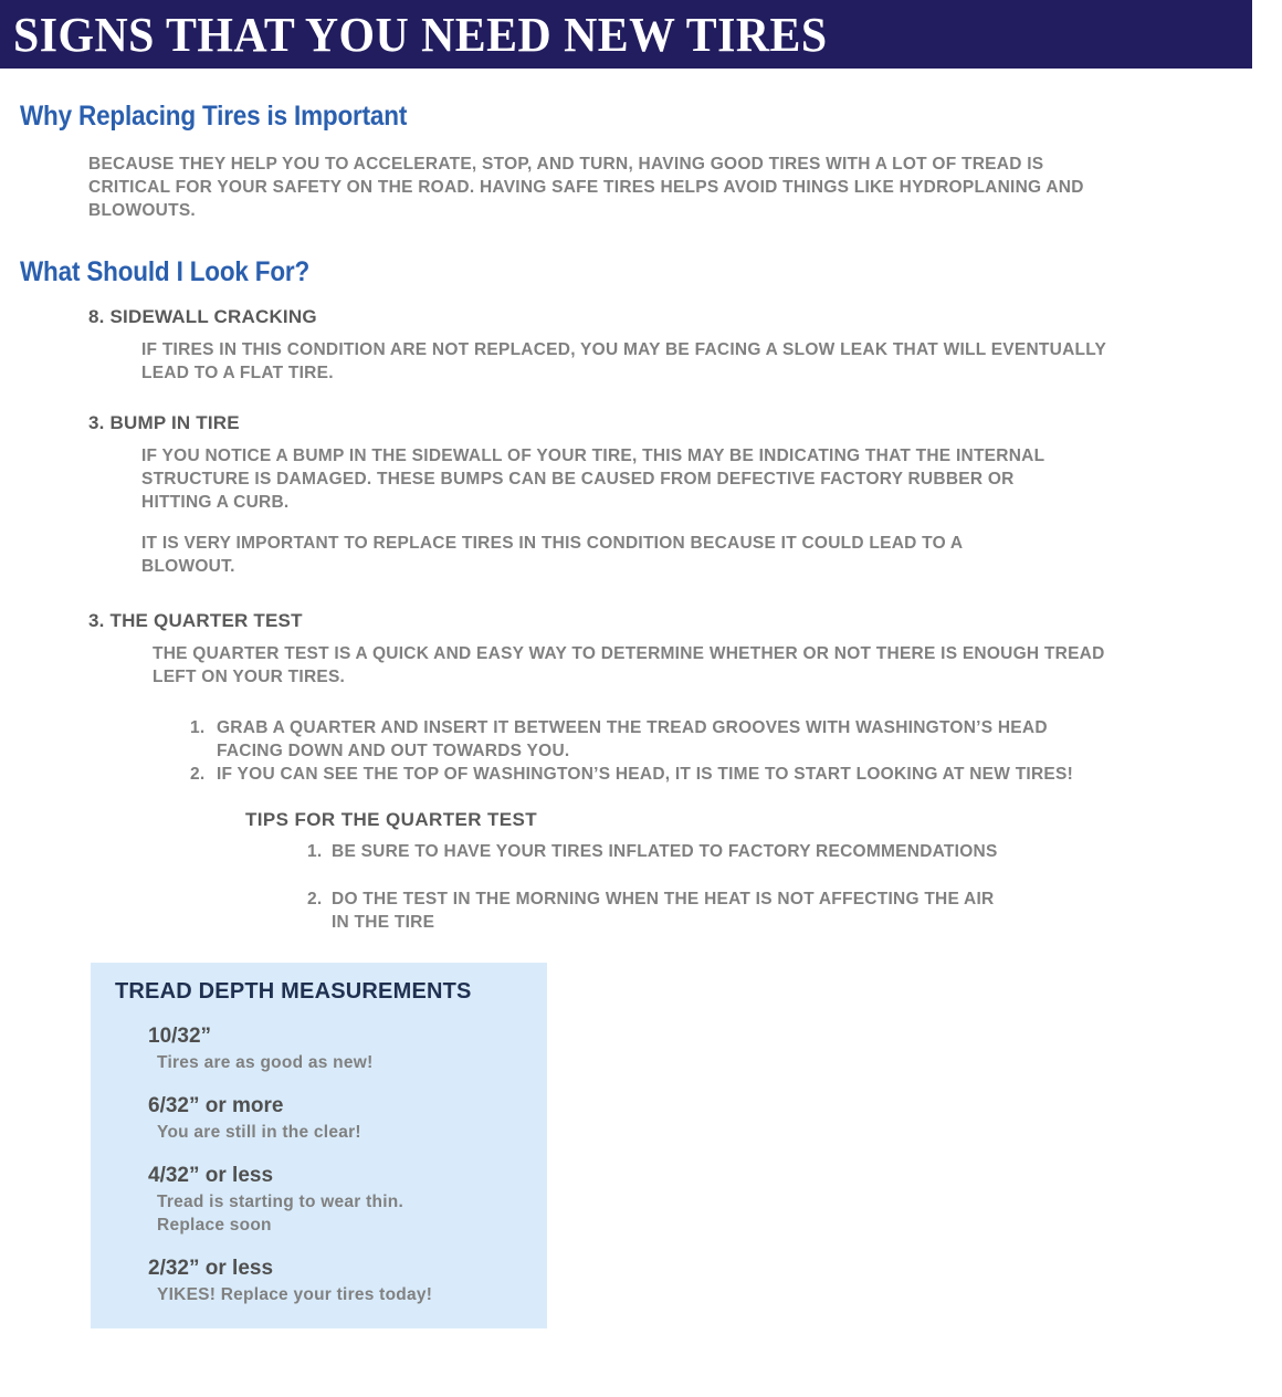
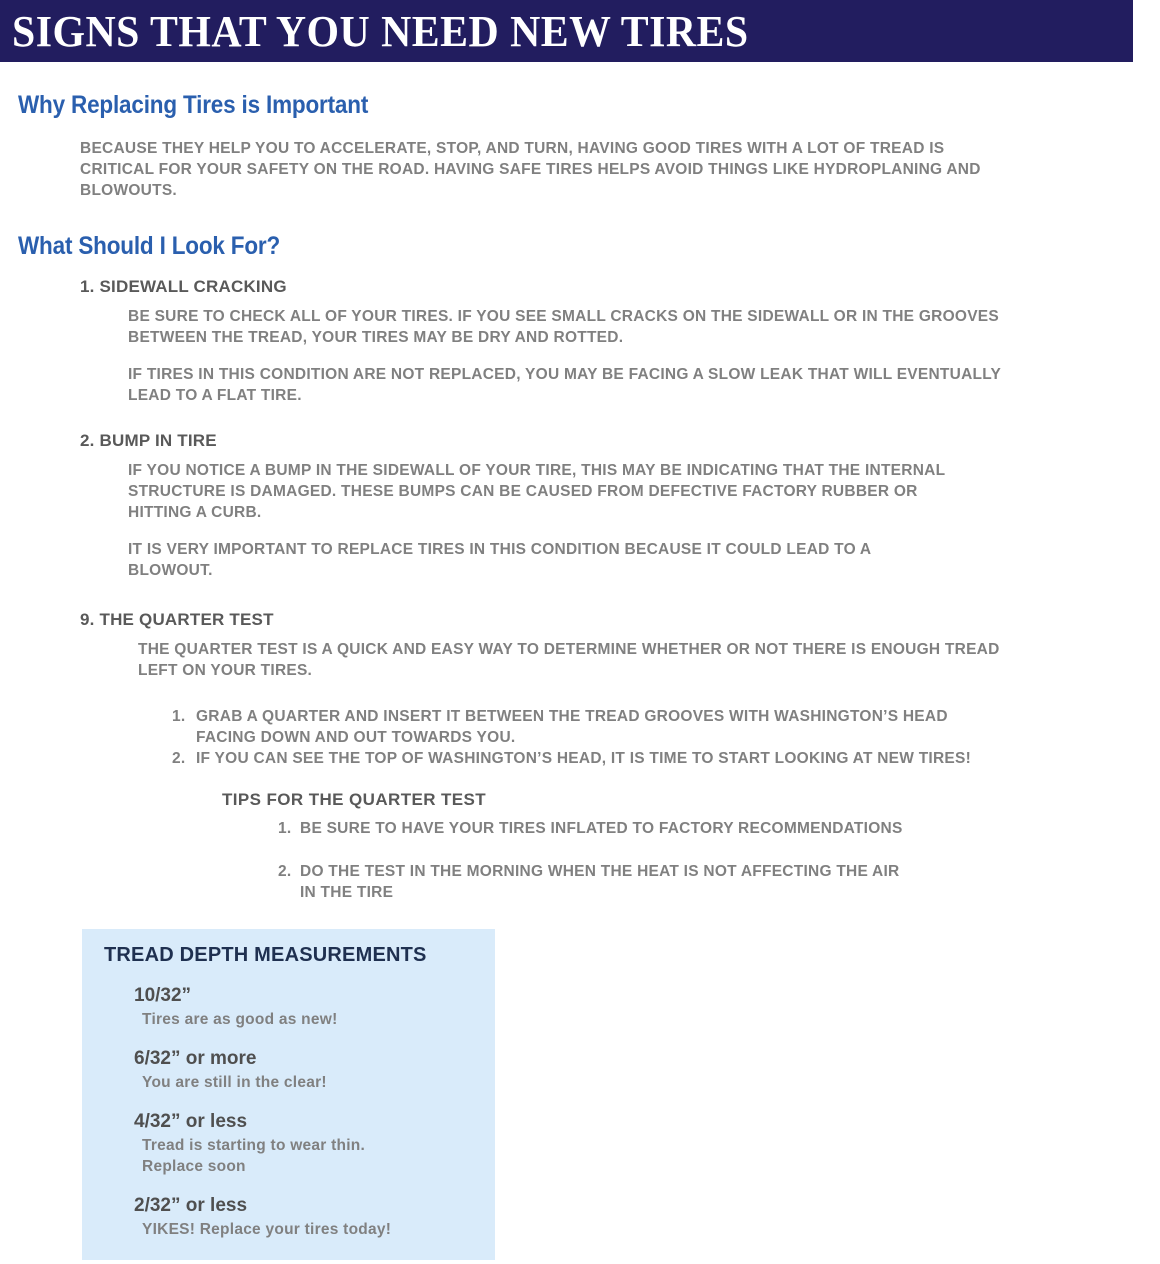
  SIGNS THAT YOU NEED NEW TIRES
  Why Replacing Tires is Important
  BECAUSE THEY HELP YOU TO ACCELERATE, STOP, AND TURN, HAVING GOOD TIRES WITH A LOT OF TREAD IS
  CRITICAL FOR YOUR SAFETY ON THE ROAD. HAVING SAFE TIRES HELPS AVOID THINGS LIKE HYDROPLANING AND
  BLOWOUTS.
  What Should I Look For?
- 8. SIDEWALL CRACKING
+ 1. SIDEWALL CRACKING
+ BE SURE TO CHECK ALL OF YOUR TIRES. IF YOU SEE SMALL CRACKS ON THE SIDEWALL OR IN THE GROOVES
+ BETWEEN THE TREAD, YOUR TIRES MAY BE DRY AND ROTTED.
  IF TIRES IN THIS CONDITION ARE NOT REPLACED, YOU MAY BE FACING A SLOW LEAK THAT WILL EVENTUALLY
  LEAD TO A FLAT TIRE.
- 3. BUMP IN TIRE
+ 2. BUMP IN TIRE
  IF YOU NOTICE A BUMP IN THE SIDEWALL OF YOUR TIRE, THIS MAY BE INDICATING THAT THE INTERNAL
  STRUCTURE IS DAMAGED. THESE BUMPS CAN BE CAUSED FROM DEFECTIVE FACTORY RUBBER OR
  HITTING A CURB.
  IT IS VERY IMPORTANT TO REPLACE TIRES IN THIS CONDITION BECAUSE IT COULD LEAD TO A
  BLOWOUT.
- 3. THE QUARTER TEST
+ 9. THE QUARTER TEST
  THE QUARTER TEST IS A QUICK AND EASY WAY TO DETERMINE WHETHER OR NOT THERE IS ENOUGH TREAD
  LEFT ON YOUR TIRES.
  1.
  GRAB A QUARTER AND INSERT IT BETWEEN THE TREAD GROOVES WITH WASHINGTON’S HEAD
  FACING DOWN AND OUT TOWARDS YOU.
  2.
  IF YOU CAN SEE THE TOP OF WASHINGTON’S HEAD, IT IS TIME TO START LOOKING AT NEW TIRES!
  TIPS FOR THE QUARTER TEST
  1.
  BE SURE TO HAVE YOUR TIRES INFLATED TO FACTORY RECOMMENDATIONS
  2.
  DO THE TEST IN THE MORNING WHEN THE HEAT IS NOT AFFECTING THE AIR
  IN THE TIRE
  TREAD DEPTH MEASUREMENTS
  10/32”
  Tires are as good as new!
  6/32” or more
  You are still in the clear!
  4/32” or less
  Tread is starting to wear thin.
  Replace soon
  2/32” or less
  YIKES! Replace your tires today!
